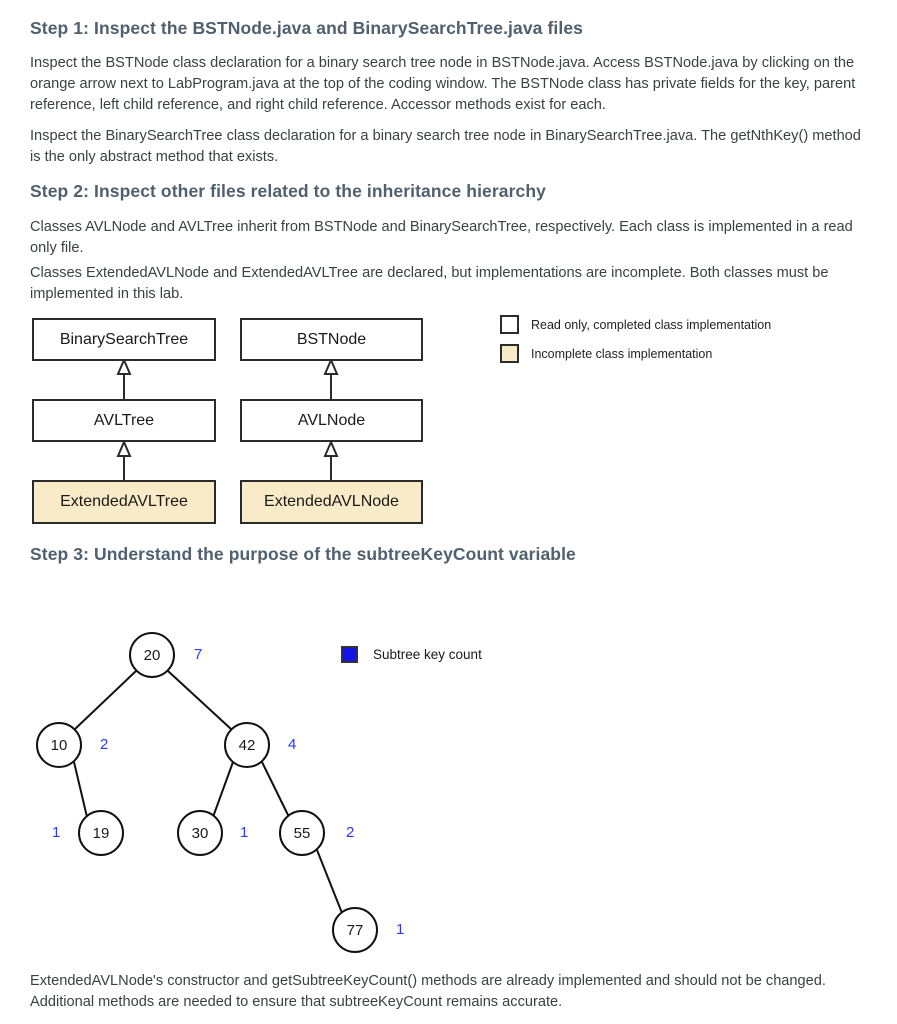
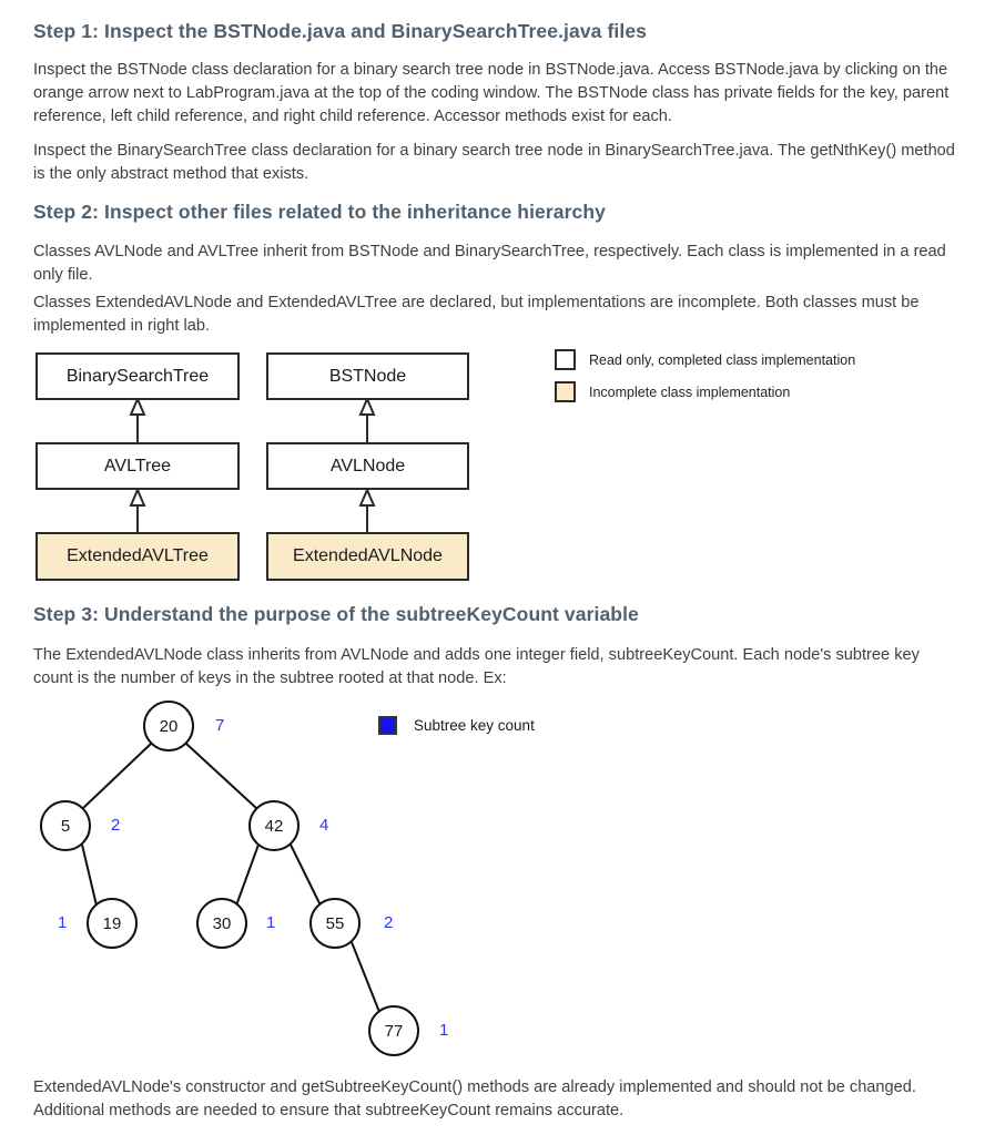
  Step 1: Inspect the BSTNode.java and BinarySearchTree.java files
  Inspect the BSTNode class declaration for a binary search tree node in BSTNode.java. Access BSTNode.java by clicking on the orange arrow next to LabProgram.java at the top of the coding window. The BSTNode class has private fields for the key, parent reference, left child reference, and right child reference. Accessor methods exist for each.
  Inspect the BinarySearchTree class declaration for a binary search tree node in BinarySearchTree.java. The getNthKey() method is the only abstract method that exists.
  Step 2: Inspect other files related to the inheritance hierarchy
  Classes AVLNode and AVLTree inherit from BSTNode and BinarySearchTree, respectively. Each class is implemented in a read only file.
- Classes ExtendedAVLNode and ExtendedAVLTree are declared, but implementations are incomplete. Both classes must be implemented in this lab.
+ Classes ExtendedAVLNode and ExtendedAVLTree are declared, but implementations are incomplete. Both classes must be implemented in right lab.
  BinarySearchTree
  BSTNode
  AVLTree
  AVLNode
  ExtendedAVLTree
  ExtendedAVLNode
  Read only, completed class implementation
  Incomplete class implementation
  Step 3: Understand the purpose of the subtreeKeyCount variable
+ The ExtendedAVLNode class inherits from AVLNode and adds one integer field, subtreeKeyCount. Each node's subtree key count is the number of keys in the subtree rooted at that node. Ex:
  20
  7
- 10
+ 5
  2
  42
  4
  19
  1
  30
  1
  55
  2
  77
  1
  Subtree key count
  ExtendedAVLNode's constructor and getSubtreeKeyCount() methods are already implemented and should not be changed. Additional methods are needed to ensure that subtreeKeyCount remains accurate.
